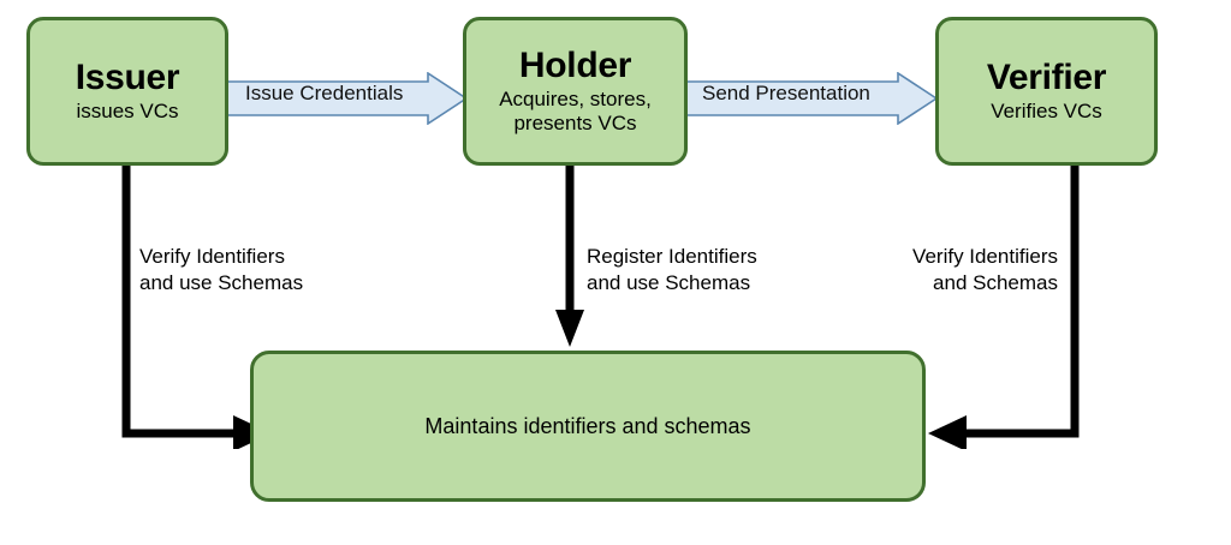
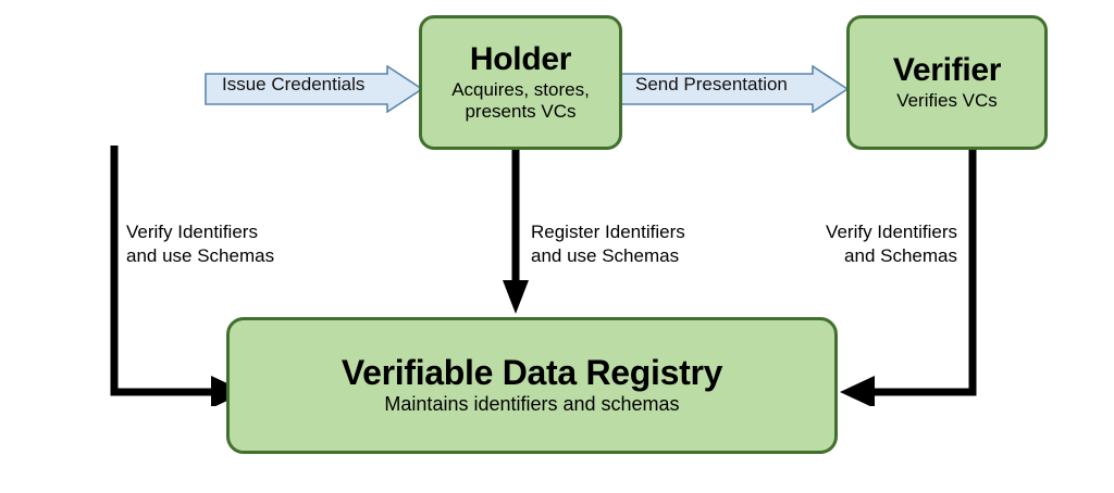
- Issuer
- issues VCs
  Holder
  Acquires, stores,
  presents VCs
  Verifier
  Verifies VCs
+ Verifiable Data Registry
  Maintains identifiers and schemas
  Issue Credentials
  Send Presentation
  Verify Identifiers
  and use Schemas
  Register Identifiers
  and use Schemas
  Verify Identifiers
  and Schemas
